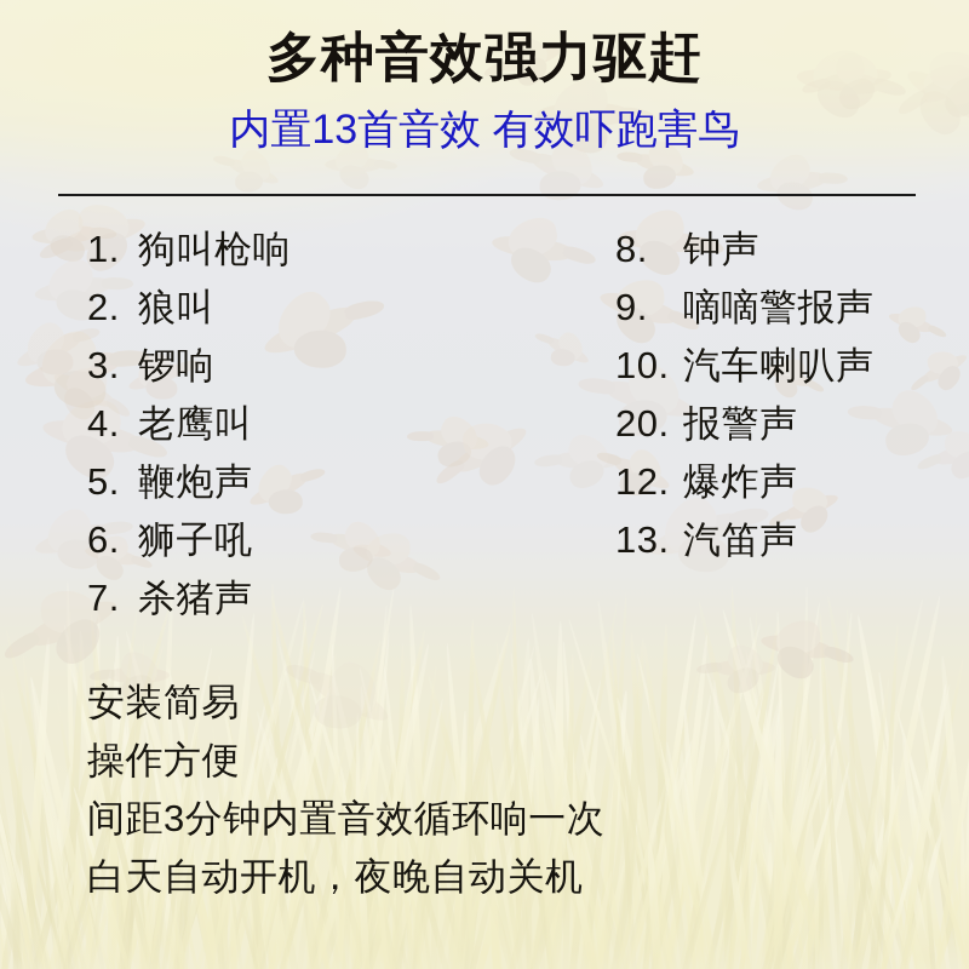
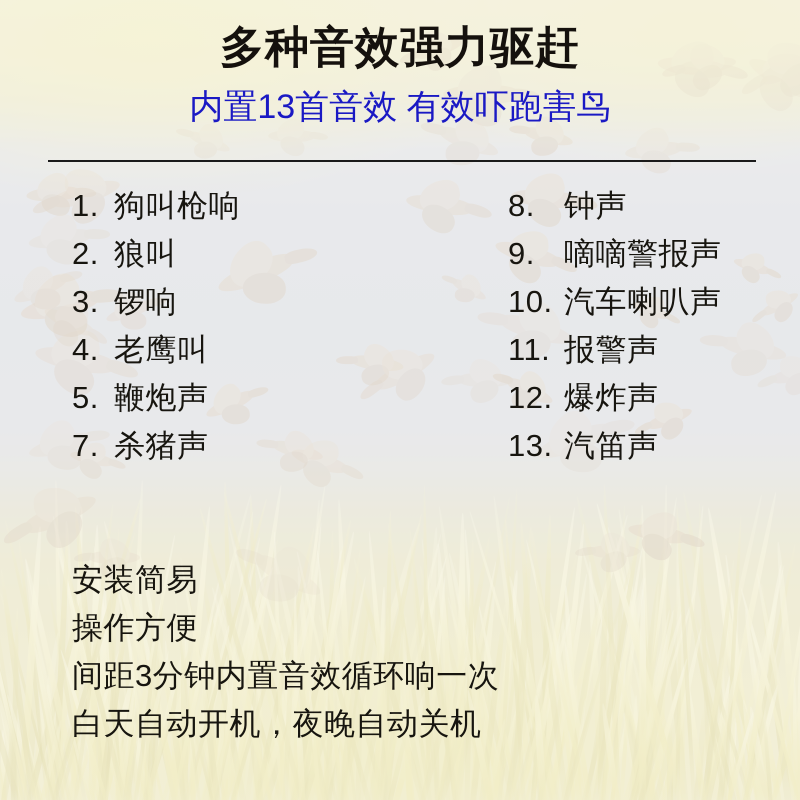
  多种音效强力驱赶
  内置13首音效 有效吓跑害鸟
  1. 狗叫枪响
  2. 狼叫
  3. 锣响
  4. 老鹰叫
  5. 鞭炮声
- 6. 狮子吼
  7. 杀猪声
  8. 钟声
  9. 嘀嘀警报声
  10. 汽车喇叭声
- 20. 报警声
+ 11. 报警声
  12. 爆炸声
  13. 汽笛声
  安装简易
  操作方便
  间距3分钟内置音效循环响一次
  白天自动开机，夜晚自动关机
